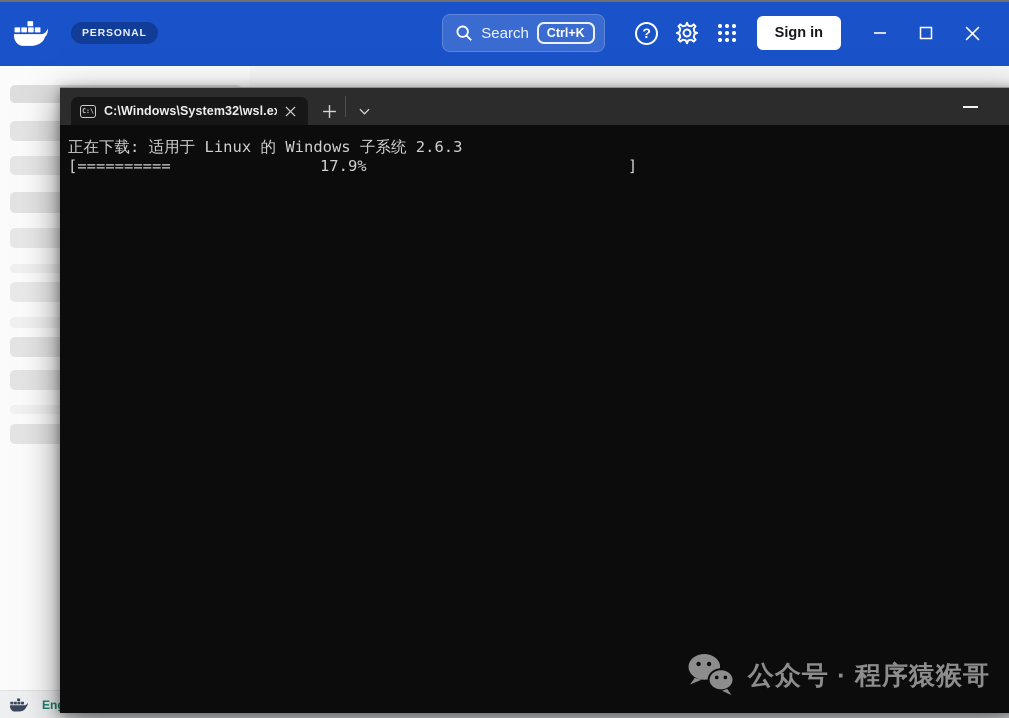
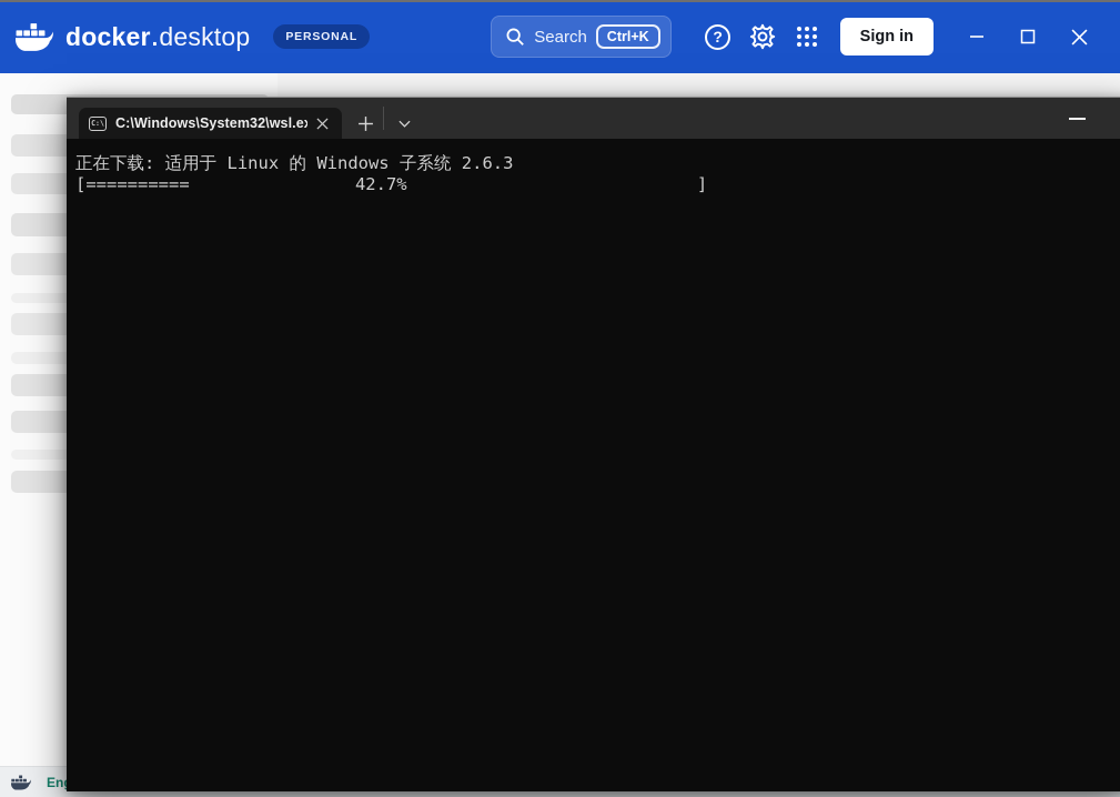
+ docker
+ .
+ desktop
  PERSONAL
  Search
  Ctrl+K
  ?
  Sign in
  C:\
  C:\Windows\System32\wsl.e
  正在下载: 适用于 Linux 的 Windows 子系统 2.6.3
- [========== 17.9% ]
+ [========== 42.7% ]
- 公众号 · 程序猿猴哥
